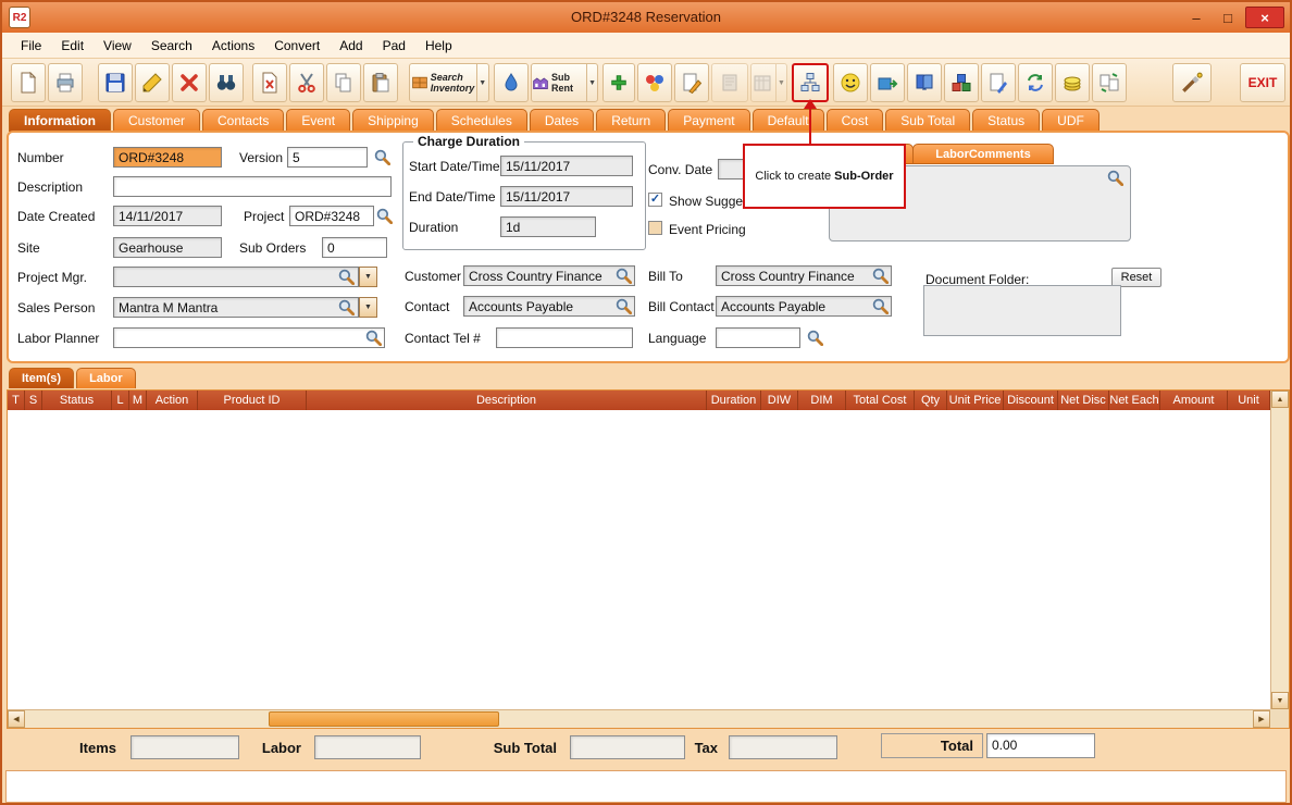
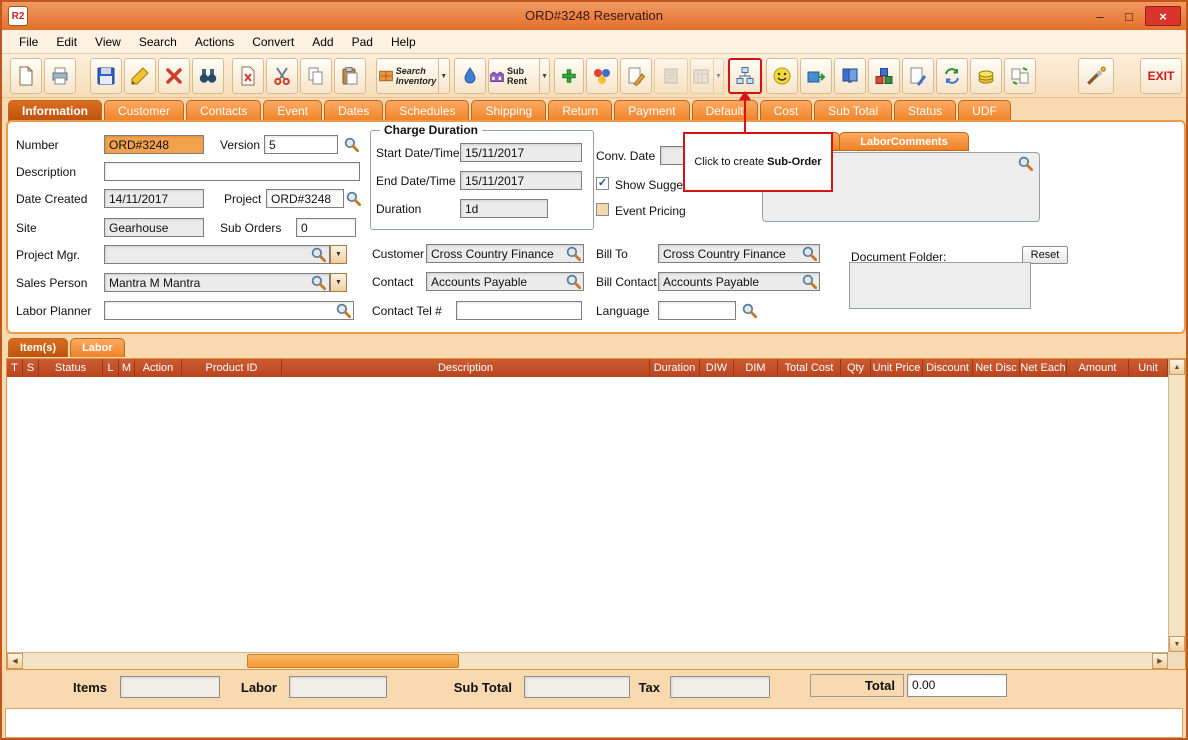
  R2
  ORD#3248 Reservation
  –
  □
  ×
  File
  Edit
  View
  Search
  Actions
  Convert
  Add
  Pad
  Help
  Search
  Inventory
  Sub Rent
  EXIT
  Information
  Customer
  Contacts
  Event
- Shipping
+ Dates
  Schedules
- Dates
+ Shipping
  Return
  Payment
  Default
  Cost
  Sub Total
  Status
  UDF
  Number
  ORD#3248
  Version
  5
  Description
  Date Created
  14/11/2017
  Project
  ORD#3248
  Site
  Gearhouse
  Sub Orders
  0
  Project Mgr.
  Sales Person
  Mantra M Mantra
  Labor Planner
  Charge Duration
  Start Date/Time
  15/11/2017
  End Date/Time
  15/11/2017
  Duration
  1d
  Conv. Date
  ✓
  Show Sugge
  Event Pricing
  Customer
  Cross Country Finance
  Bill To
  Cross Country Finance
  Contact
  Accounts Payable
  Bill Contact
  Accounts Payable
  Contact Tel #
  Language
  LaborComments
  Document Folder:
  Reset
  Click to create Sub-Order
  Item(s)
  Labor
  T
  S
  Status
  L
  M
  Action
  Product ID
  Description
  Duration
  DIW
  DIM
  Total Cost
  Qty
  Unit Price
  Discount
  Net Disc
  Net Each
  Amount
  Unit
  Items
  Labor
  Sub Total
  Tax
  Total
  0.00
